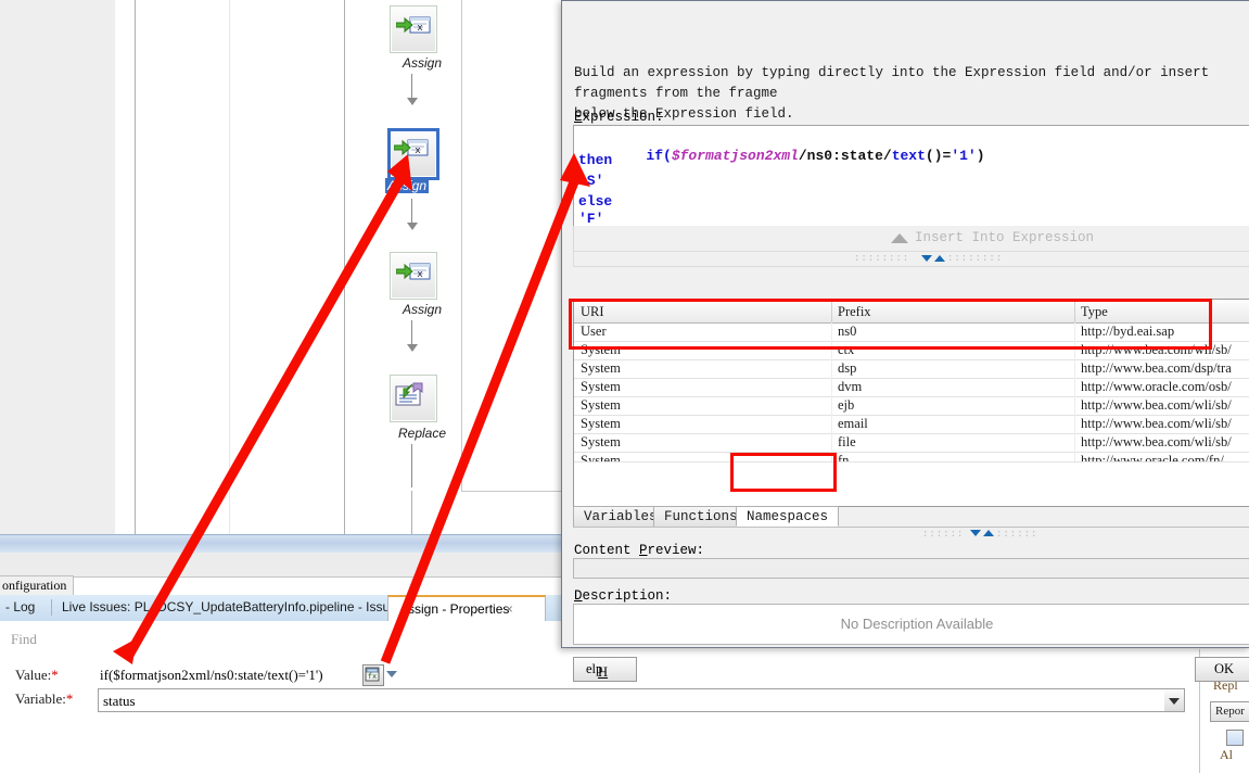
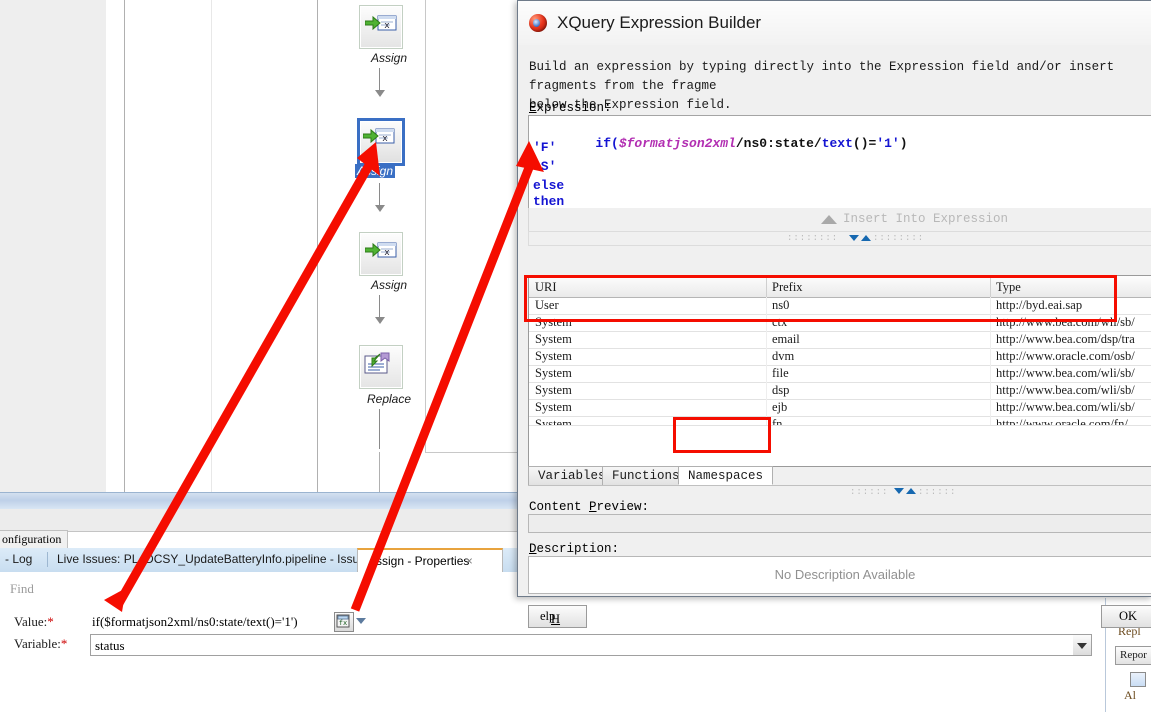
  x
  Assign
  x
  x
  Assign
  Replace
  onfiguration
  - Log
  Live Issues: PLCSY_UpdateBatteryInfo.pipeline - Issu
  sign - Properties ×
  Find
  Value:*
  Variable:*
  if($formatjson2xml/ns0:state/text()='1')
  fx
  status
  Repl
  Repor
  Al
+ XQuery Expression Builder
  Build an expression by typing directly into the Expression field and/or insert fragments from the fragme
  below the Expression field.
  Expression:
  if($formatjson2xml/ns0:state/text()='1')
- then
+ 'F'
  else
- 'F'
+ then
  Insert Into Expression
  ::::::::
  ::::::::
  URI
  Prefix
  Type
  User
  ns0
  http://byd.eai.sap
  System
  ctx
  http://www.bea.com/wli/sb/
  System
- dsp
+ email
  http://www.bea.com/dsp/tra
  System
  dvm
  http://www.oracle.com/osb/
  System
- ejb
+ file
  http://www.bea.com/wli/sb/
  System
- email
+ dsp
  http://www.bea.com/wli/sb/
  System
- file
+ ejb
  http://www.bea.com/wli/sb/
  System
  fn
  http://www.oracle.com/fn/
  Variable
  Functions
  Namespaces
  ::::::
  ::::::
  Content Preview:
  Description:
  No Description Available
  H
  elp
  OK
